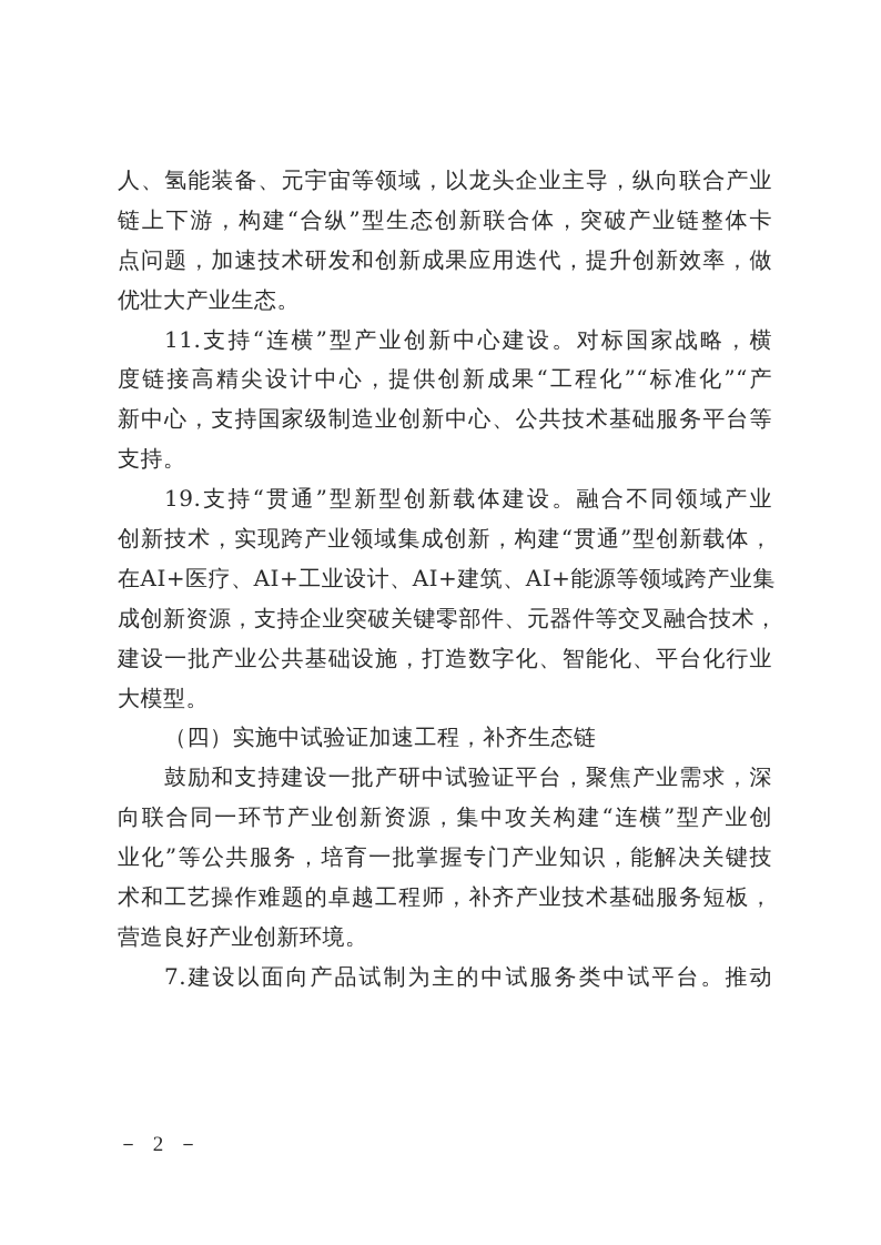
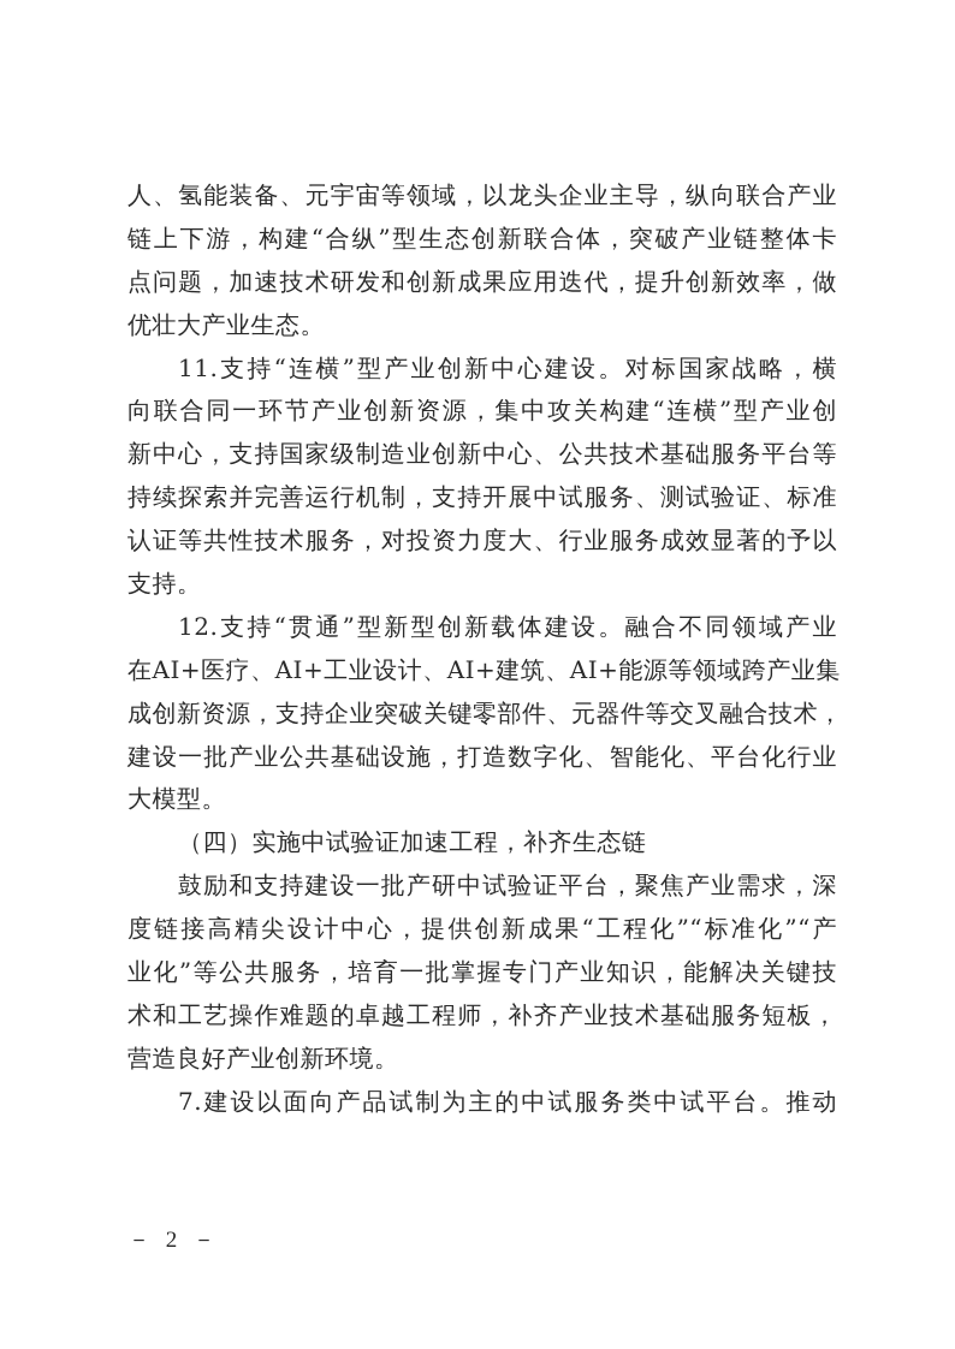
  人、氢能装备、元宇宙等领域，以龙头企业主导，纵向联合产业
  链上下游，构建“合纵”型生态创新联合体，突破产业链整体卡
  点问题，加速技术研发和创新成果应用迭代，提升创新效率，做
  优壮大产业生态。
  11.支持“连横”型产业创新中心建设。对标国家战略，横
- 度链接高精尖设计中心，提供创新成果“工程化”“标准化”“产
+ 向联合同一环节产业创新资源，集中攻关构建“连横”型产业创
  新中心，支持国家级制造业创新中心、公共技术基础服务平台等
+ 持续探索并完善运行机制，支持开展中试服务、测试验证、标准
+ 认证等共性技术服务，对投资力度大、行业服务成效显著的予以
  支持。
- 19.支持“贯通”型新型创新载体建设。融合不同领域产业
+ 12.支持“贯通”型新型创新载体建设。融合不同领域产业
- 创新技术，实现跨产业领域集成创新，构建“贯通”型创新载体，
  在AI+医疗、AI+工业设计、AI+建筑、AI+能源等领域跨产业集
  成创新资源，支持企业突破关键零部件、元器件等交叉融合技术，
  建设一批产业公共基础设施，打造数字化、智能化、平台化行业
  大模型。
  （四）实施中试验证加速工程，补齐生态链
  鼓励和支持建设一批产研中试验证平台，聚焦产业需求，深
- 向联合同一环节产业创新资源，集中攻关构建“连横”型产业创
+ 度链接高精尖设计中心，提供创新成果“工程化”“标准化”“产
  业化”等公共服务，培育一批掌握专门产业知识，能解决关键技
  术和工艺操作难题的卓越工程师，补齐产业技术基础服务短板，
  营造良好产业创新环境。
  7.建设以面向产品试制为主的中试服务类中试平台。推动
  － 2 －
